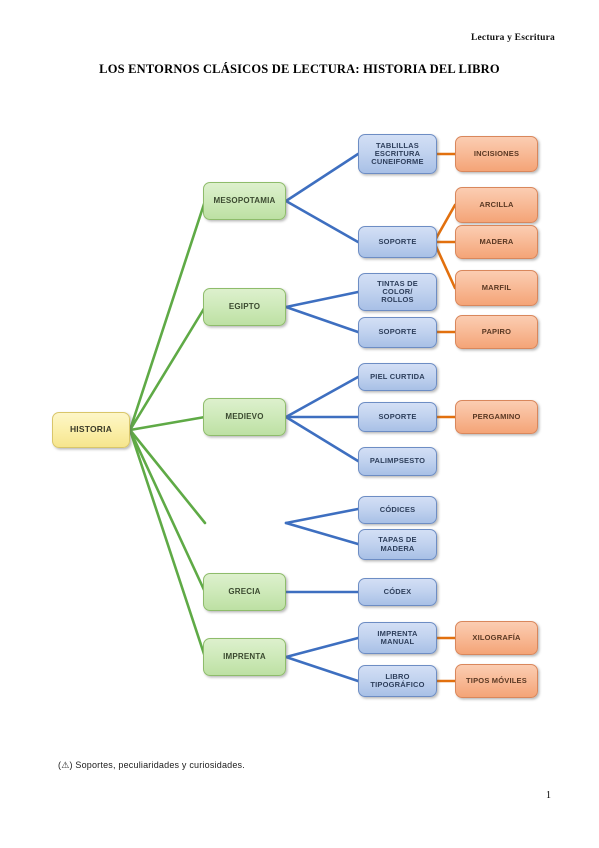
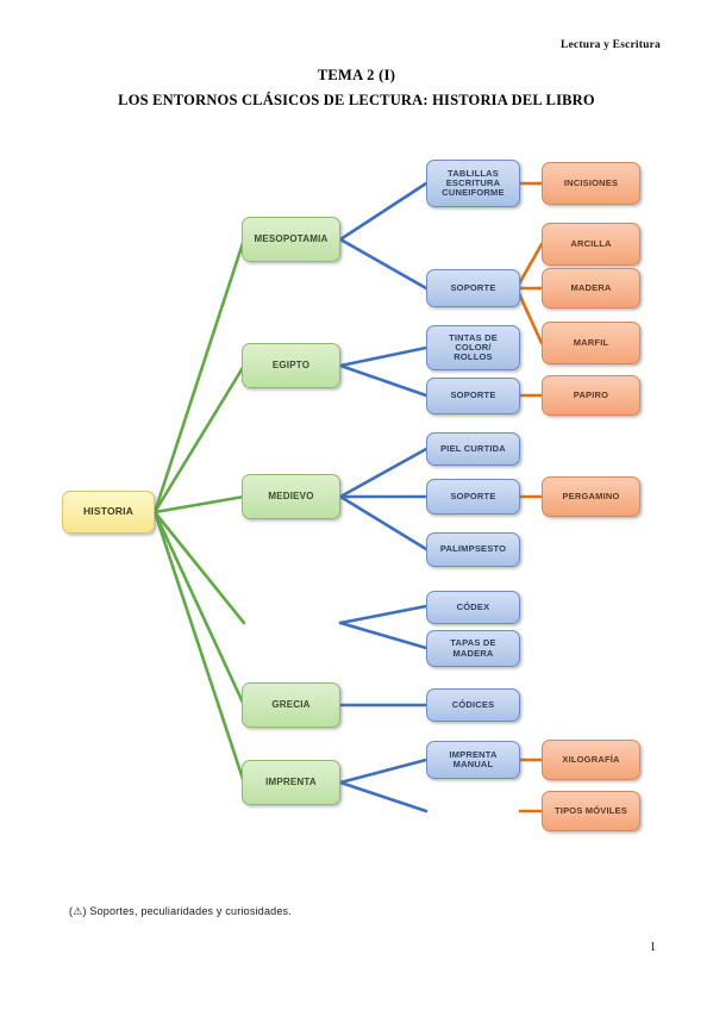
  Lectura y Escritura
+ TEMA 2 (I)
  LOS ENTORNOS CLÁSICOS DE LECTURA: HISTORIA DEL LIBRO
  HISTORIA
  MESOPOTAMIA
  EGIPTO
  MEDIEVO
  GRECIA
  IMPRENTA
  TABLILLAS
  ESCRITURA
  CUNEIFORME
  SOPORTE
  TINTAS DE
  COLOR/
  ROLLOS
  SOPORTE
  PIEL CURTIDA
  SOPORTE
  PALIMPSESTO
- CÓDICES
+ CÓDEX
  TAPAS DE
  MADERA
- CÓDEX
+ CÓDICES
  IMPRENTA
  MANUAL
- LIBRO
- TIPOGRÁFICO
  INCISIONES
  ARCILLA
  MADERA
  MARFIL
  PAPIRO
  PERGAMINO
  XILOGRAFÍA
  TIPOS MÓVILES
  (⚠) Soportes, peculiaridades y curiosidades.
  1
